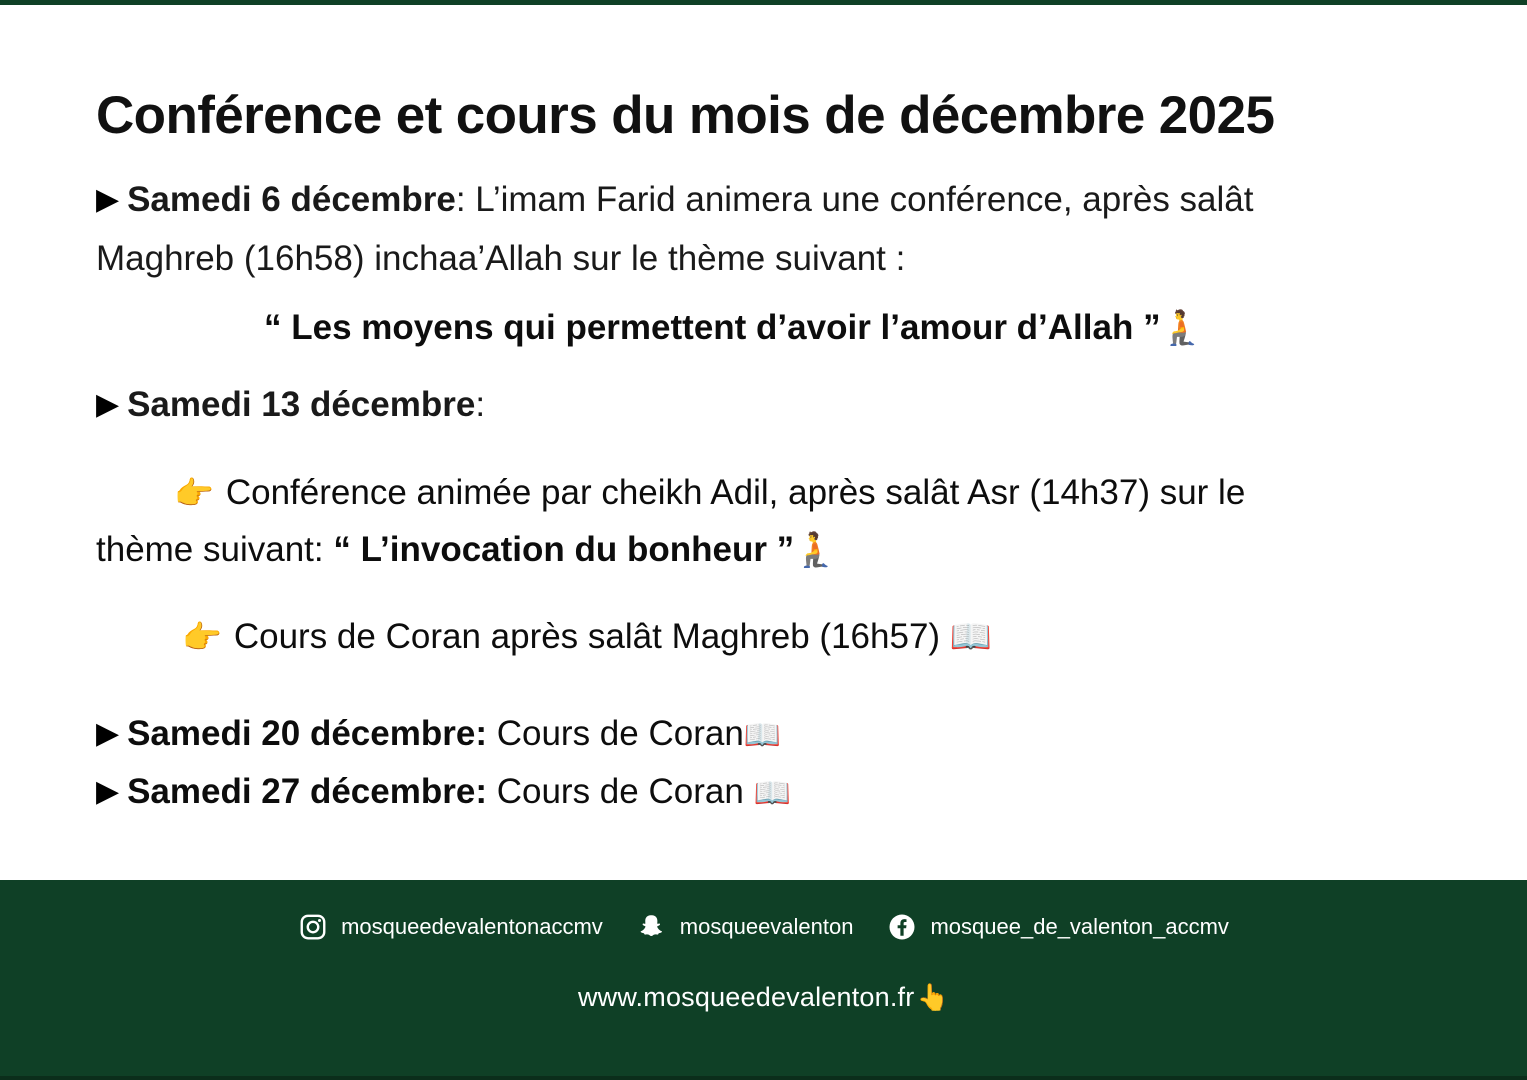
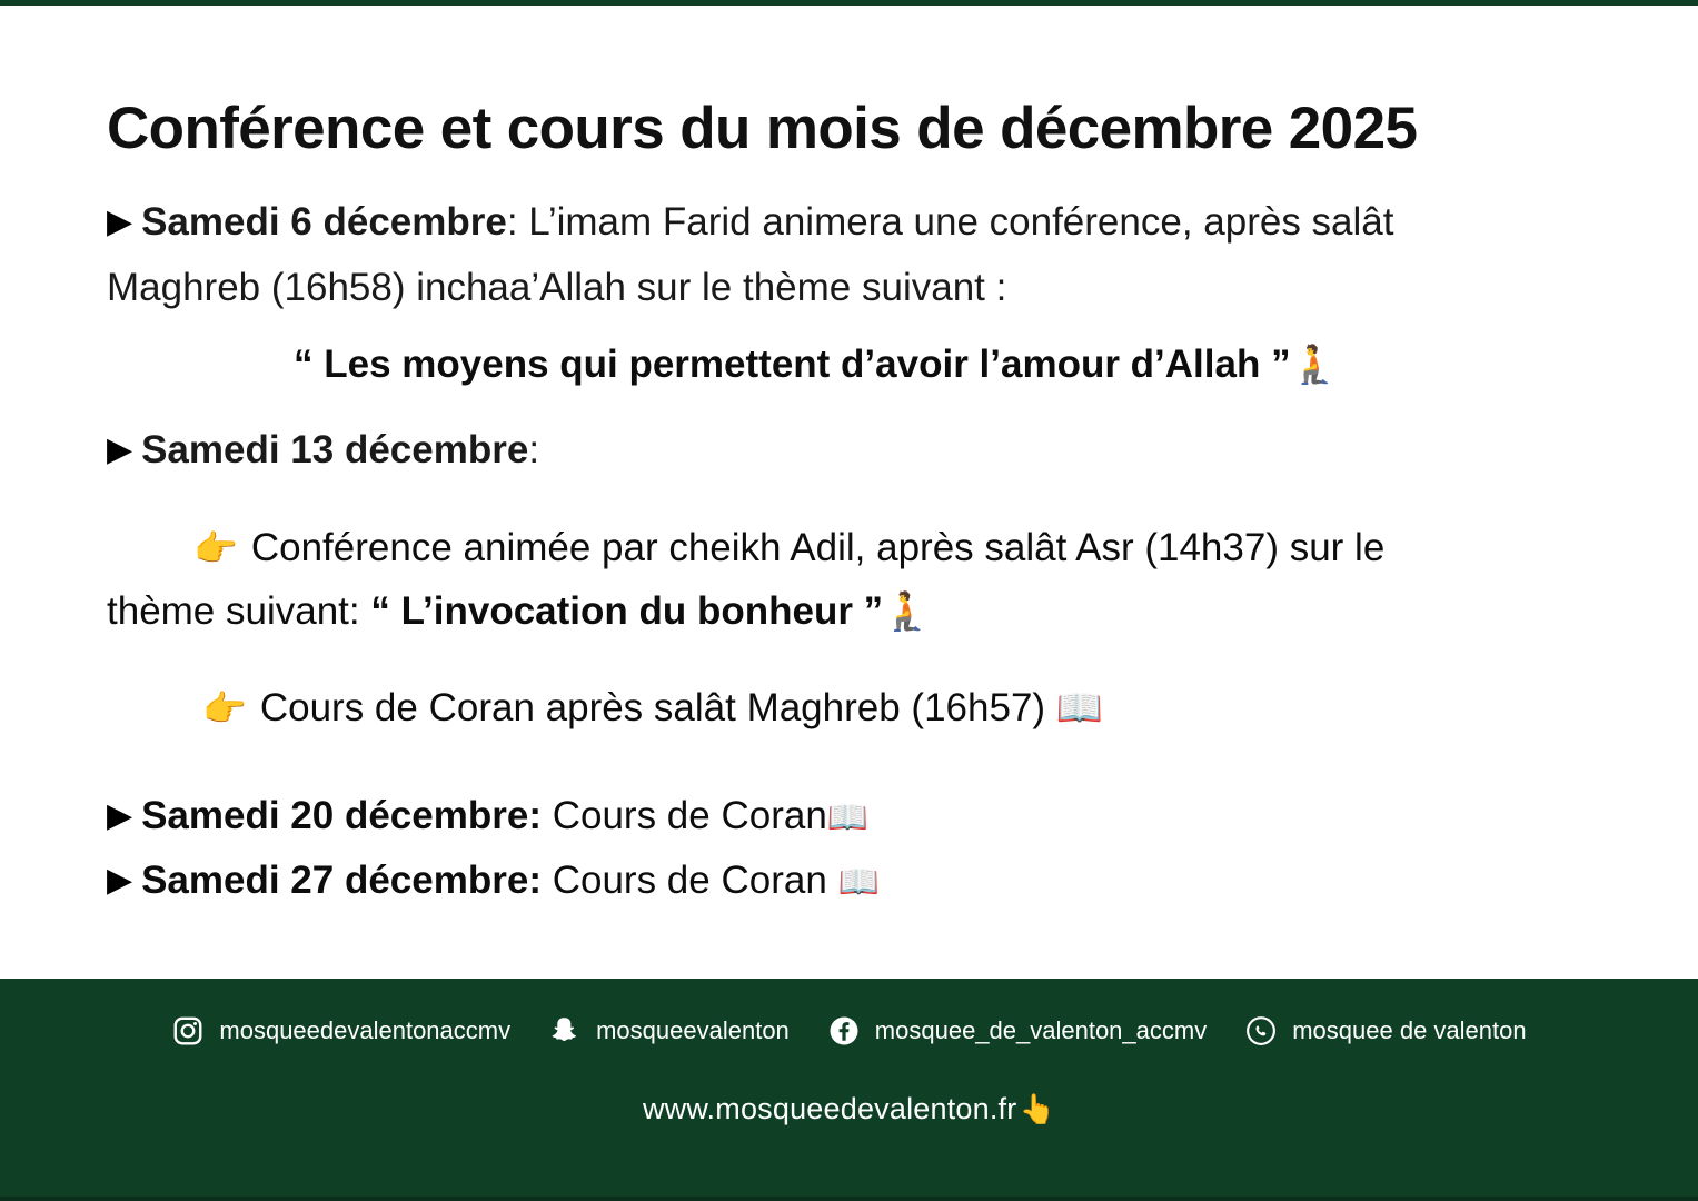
  Conférence et cours du mois de décembre 2025
  ▶ Samedi 6 décembre: L’imam Farid animera une conférence, après salât
  Maghreb (16h58) inchaa’Allah sur le thème suivant :
  “ Les moyens qui permettent d’avoir l’amour d’Allah ”🧎
  ▶ Samedi 13 décembre:
  👉 Conférence animée par cheikh Adil, après salât Asr (14h37) sur le
  thème suivant: “ L’invocation du bonheur ”🧎
  👉 Cours de Coran après salât Maghreb (16h57) 📖
  ▶ Samedi 20 décembre: Cours de Coran📖
  ▶ Samedi 27 décembre: Cours de Coran 📖
  mosqueedevalentonaccmv
  mosqueevalenton
  mosquee_de_valenton_accmv
+ mosquee de valenton
  www.mosqueedevalenton.fr👆
